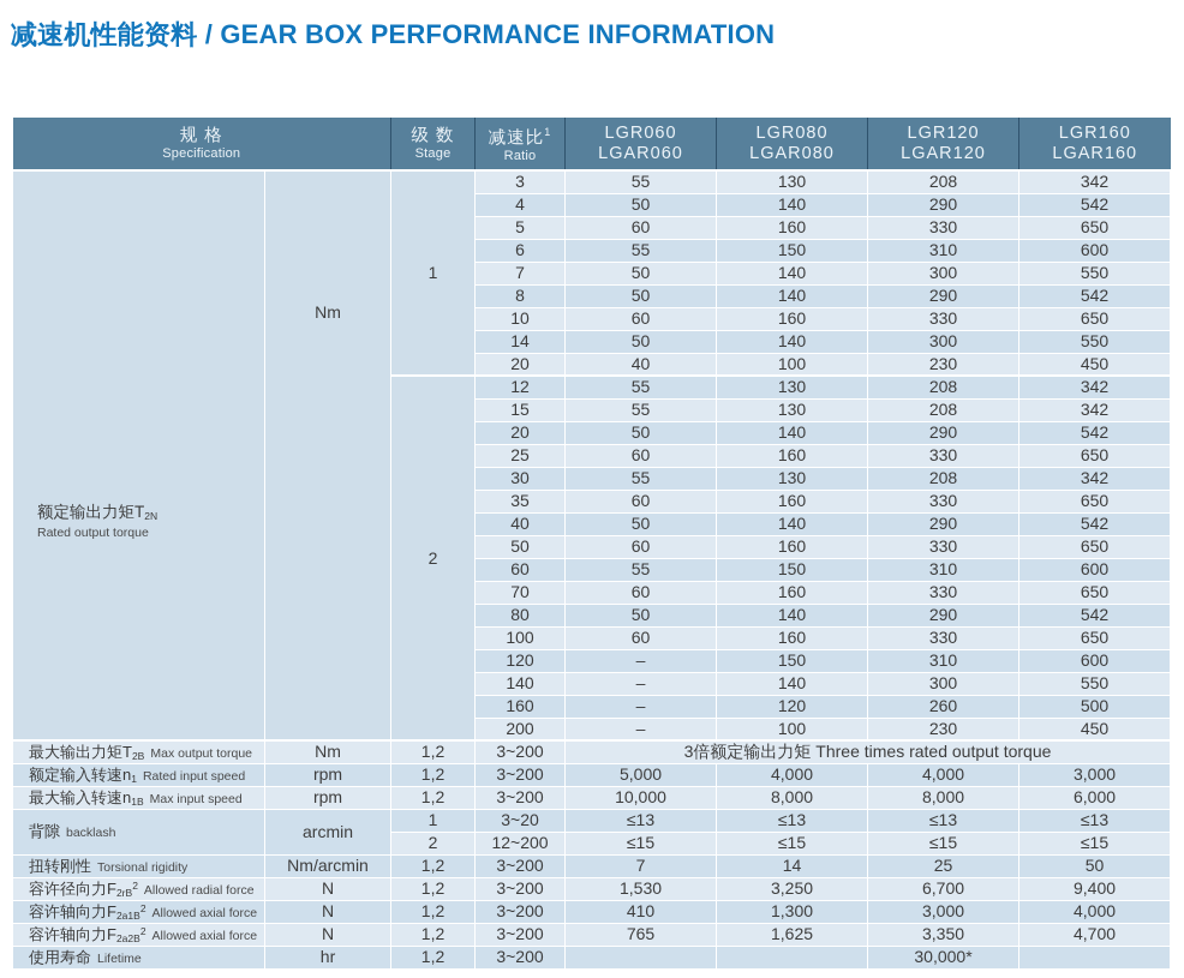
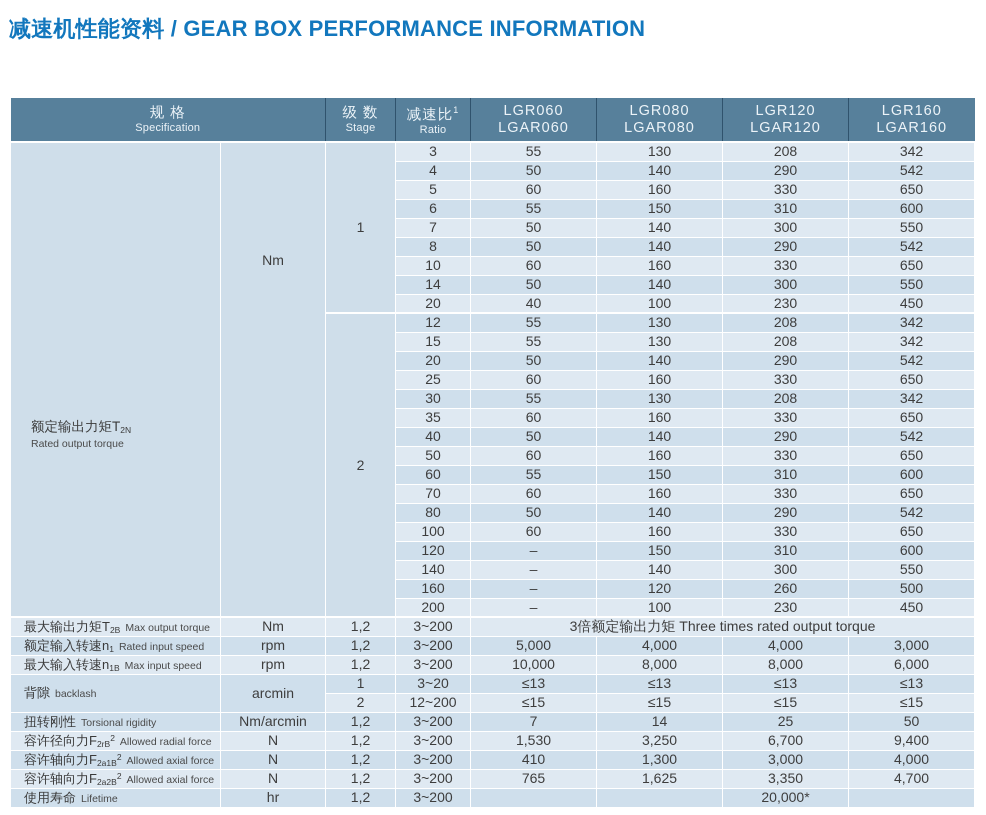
  减速机性能资料 / GEAR BOX PERFORMANCE INFORMATION
  规 格 Specification	级 数 Stage	减速比1 Ratio	LGR060 LGAR060	LGR080 LGAR080	LGR120 LGAR120	LGR160 LGAR160
  额定输出力矩T2NRated output torque	Nm	1	3	55	130	208	342
  4	50	140	290	542
  5	60	160	330	650
  6	55	150	310	600
  7	50	140	300	550
  8	50	140	290	542
  10	60	160	330	650
  14	50	140	300	550
  20	40	100	230	450
  2	12	55	130	208	342
  15	55	130	208	342
  20	50	140	290	542
  25	60	160	330	650
  30	55	130	208	342
  35	60	160	330	650
  40	50	140	290	542
  50	60	160	330	650
  60	55	150	310	600
  70	60	160	330	650
  80	50	140	290	542
  100	60	160	330	650
  120	–	150	310	600
  140	–	140	300	550
  160	–	120	260	500
  200	–	100	230	450
  最大输出力矩T2B Max output torque	Nm	1,2	3~200	3倍额定输出力矩 Three times rated output torque
  额定输入转速n1 Rated input speed	rpm	1,2	3~200	5,000	4,000	4,000	3,000
  最大输入转速n1B Max input speed	rpm	1,2	3~200	10,000	8,000	8,000	6,000
  背隙 backlash	arcmin	1	3~20	≤13	≤13	≤13	≤13
  2	12~200	≤15	≤15	≤15	≤15
  扭转刚性 Torsional rigidity	Nm/arcmin	1,2	3~200	7	14	25	50
  容许径向力F2rB2 Allowed radial force	N	1,2	3~200	1,530	3,250	6,700	9,400
  容许轴向力F2a1B2 Allowed axial force	N	1,2	3~200	410	1,300	3,000	4,000
  容许轴向力F2a2B2 Allowed axial force	N	1,2	3~200	765	1,625	3,350	4,700
- 使用寿命 Lifetime	hr	1,2	3~200			30,000*
+ 使用寿命 Lifetime	hr	1,2	3~200			20,000*
